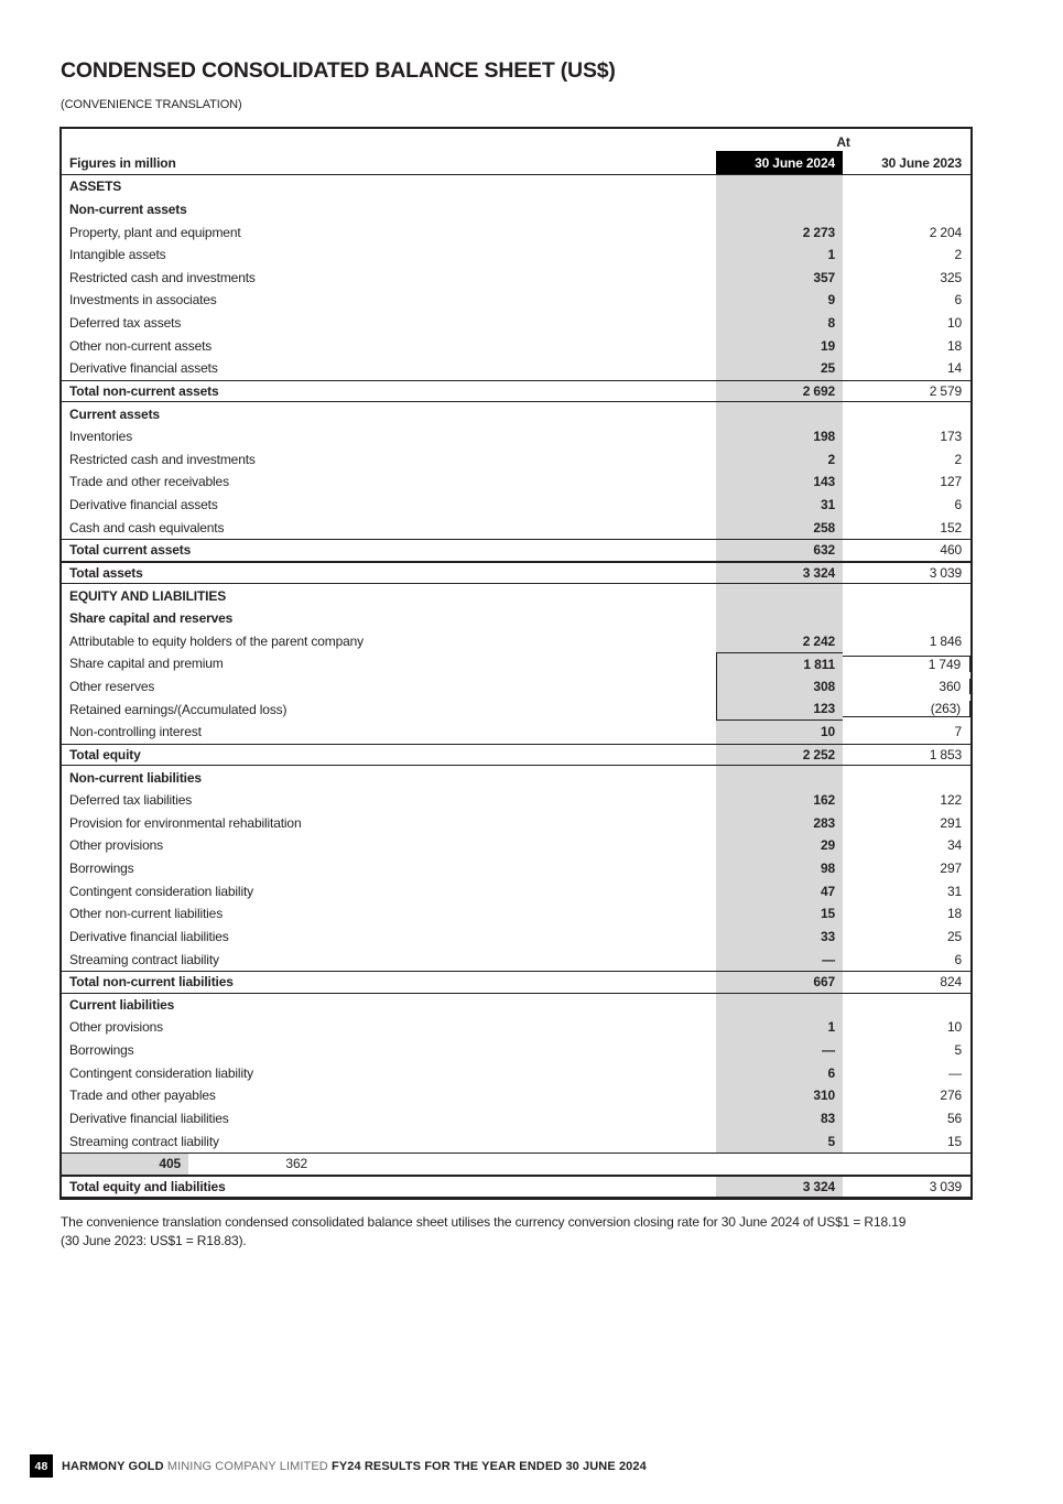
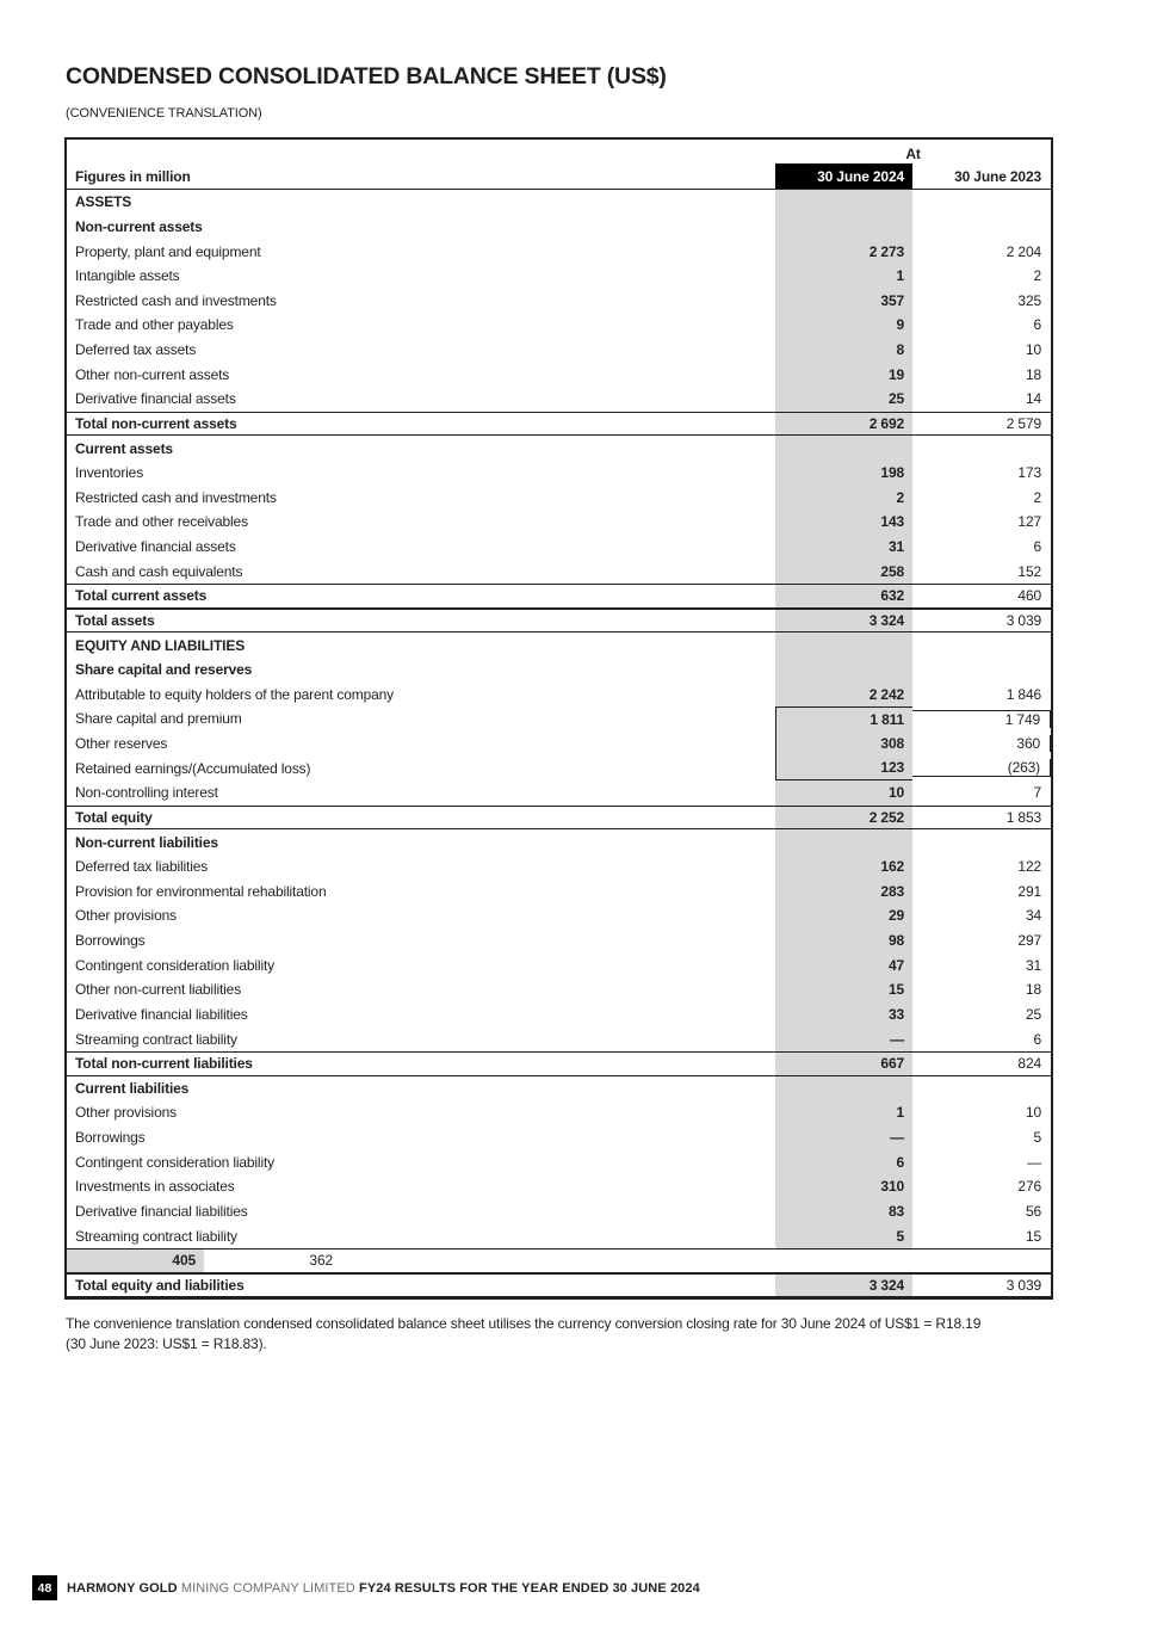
  CONDENSED CONSOLIDATED BALANCE SHEET (US$)
  (CONVENIENCE TRANSLATION)
  At
  Figures in million
  30 June 2024
  30 June 2023
  ASSETS
  Non-current assets
  Property, plant and equipment
  2 273
  2 204
  Intangible assets
  1
  2
  Restricted cash and investments
  357
  325
- Investments in associates
+ Trade and other payables
  9
  6
  Deferred tax assets
  8
  10
  Other non-current assets
  19
  18
  Derivative financial assets
  25
  14
  Total non-current assets
  2 692
  2 579
  Current assets
  Inventories
  198
  173
  Restricted cash and investments
  2
  2
  Trade and other receivables
  143
  127
  Derivative financial assets
  31
  6
  Cash and cash equivalents
  258
  152
  Total current assets
  632
  460
  Total assets
  3 324
  3 039
  EQUITY AND LIABILITIES
  Share capital and reserves
  Attributable to equity holders of the parent company
  2 242
  1 846
  Share capital and premium
  1 811
  1 749
  Other reserves
  308
  360
  Retained earnings/(Accumulated loss)
  123
  (263)
  Non-controlling interest
  10
  7
  Total equity
  2 252
  1 853
  Non-current liabilities
  Deferred tax liabilities
  162
  122
  Provision for environmental rehabilitation
  283
  291
  Other provisions
  29
  34
  Borrowings
  98
  297
  Contingent consideration liability
  47
  31
  Other non-current liabilities
  15
  18
  Derivative financial liabilities
  33
  25
  Streaming contract liability
  —
  6
  Total non-current liabilities
  667
  824
  Current liabilities
  Other provisions
  1
  10
  Borrowings
  —
  5
  Contingent consideration liability
  6
  —
- Trade and other payables
+ Investments in associates
  310
  276
  Derivative financial liabilities
  83
  56
  Streaming contract liability
  5
  15
  405
  362
  Total equity and liabilities
  3 324
  3 039
  The convenience translation condensed consolidated balance sheet utilises the currency conversion closing rate for 30 June 2024 of US$1 = R18.19
  (30 June 2023: US$1 = R18.83).
  48
  HARMONY GOLD MINING COMPANY LIMITED FY24 RESULTS FOR THE YEAR ENDED 30 JUNE 2024
